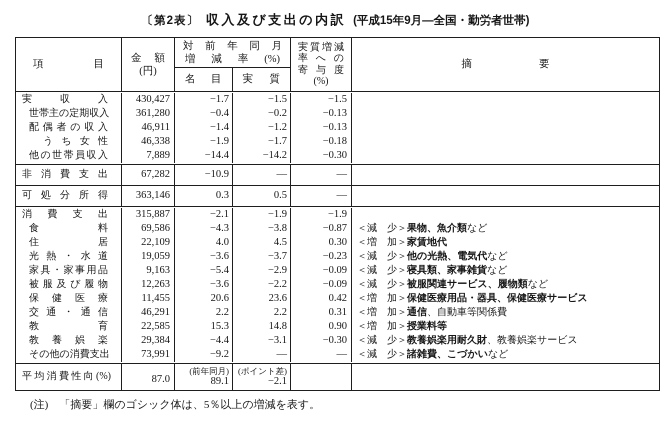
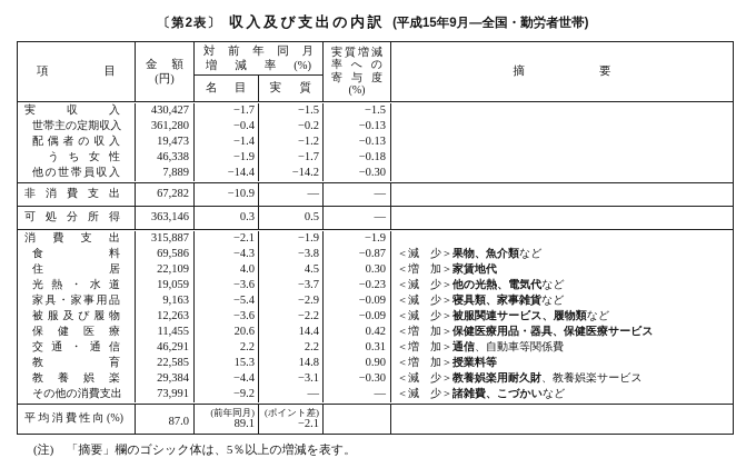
  〔第2表〕 収入及び支出の内訳 (平成15年9月―全国・勤労者世帯)
  項目
  金額
  (円)
  対前年同月
  増減率(%)
  名目
  実質
  実質増減
  率への
  寄与度
  (%)
  摘要
  実収入
  430,427
  −1.7
  −1.5
  −1.5
  世帯主の定期収入
  361,280
  −0.4
  −0.2
  −0.13
  配偶者の収入
- 46,911
+ 19,473
  −1.4
  −1.2
  −0.13
  うち女性
  46,338
  −1.9
  −1.7
  −0.18
  他の世帯員収入
  7,889
  −14.4
  −14.2
  −0.30
  非消費支出
  67,282
  −10.9
  —
  —
  可処分所得
  363,146
  0.3
  0.5
  —
  消費支出
  315,887
  −2.1
  −1.9
  −1.9
  食料
  69,586
  −4.3
  −3.8
  −0.87
  ＜減 少＞果物、魚介類など
  住居
  22,109
  4.0
  4.5
  0.30
  ＜増 加＞家賃地代
  光熱・水道
  19,059
  −3.6
  −3.7
  −0.23
  ＜減 少＞他の光熱、電気代など
  家具・家事用品
  9,163
  −5.4
  −2.9
  −0.09
  ＜減 少＞寝具類、家事雑貨など
  被服及び履物
  12,263
  −3.6
  −2.2
  −0.09
  ＜減 少＞被服関連サービス、履物類など
  保健医療
  11,455
  20.6
- 23.6
+ 14.4
  0.42
  ＜増 加＞保健医療用品・器具、保健医療サービス
  交通・通信
  46,291
  2.2
  2.2
  0.31
  ＜増 加＞通信、自動車等関係費
  教育
  22,585
  15.3
  14.8
  0.90
  ＜増 加＞授業料等
  教養娯楽
  29,384
  −4.4
  −3.1
  −0.30
  ＜減 少＞教養娯楽用耐久財、教養娯楽サービス
  その他の消費支出
  73,991
  −9.2
  —
  —
  ＜減 少＞諸雑費、こづかいなど
  平均消費性向(%)
  87.0
  (前年同月)
  89.1
  (ポイント差)
  −2.1
  (注) 「摘要」欄のゴシック体は、5％以上の増減を表す。
